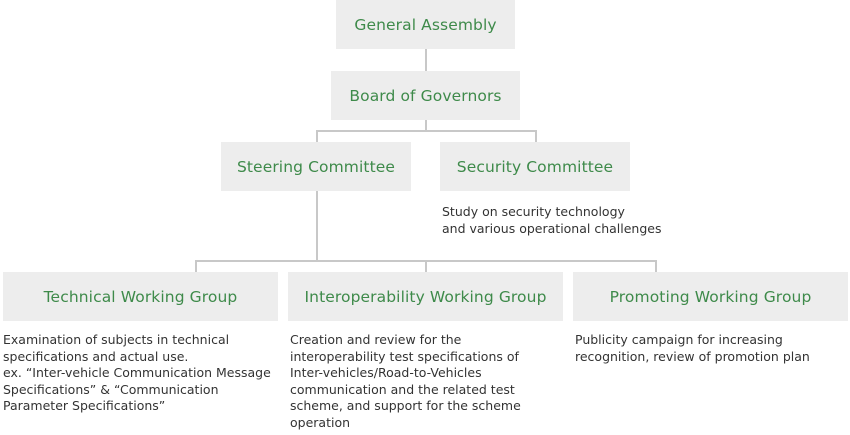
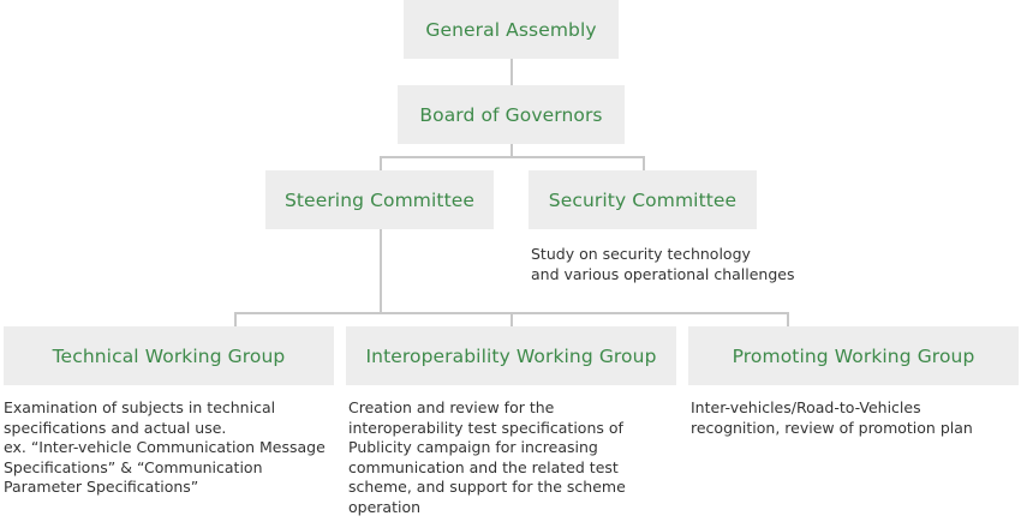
  General Assembly
  Board of Governors
  Steering Committee
  Security Committee
  Study on security technology
  and various operational challenges
  Technical Working Group
  Examination of subjects in technical
  specifications and actual use.
  ex. “Inter-vehicle Communication Message
  Specifications” & “Communication
  Parameter Specifications”
  Interoperability Working Group
  Creation and review for the
  interoperability test specifications of
- Inter-vehicles/Road-to-Vehicles
+ Publicity campaign for increasing
  communication and the related test
  scheme, and support for the scheme
  operation
  Promoting Working Group
- Publicity campaign for increasing
+ Inter-vehicles/Road-to-Vehicles
  recognition, review of promotion plan
